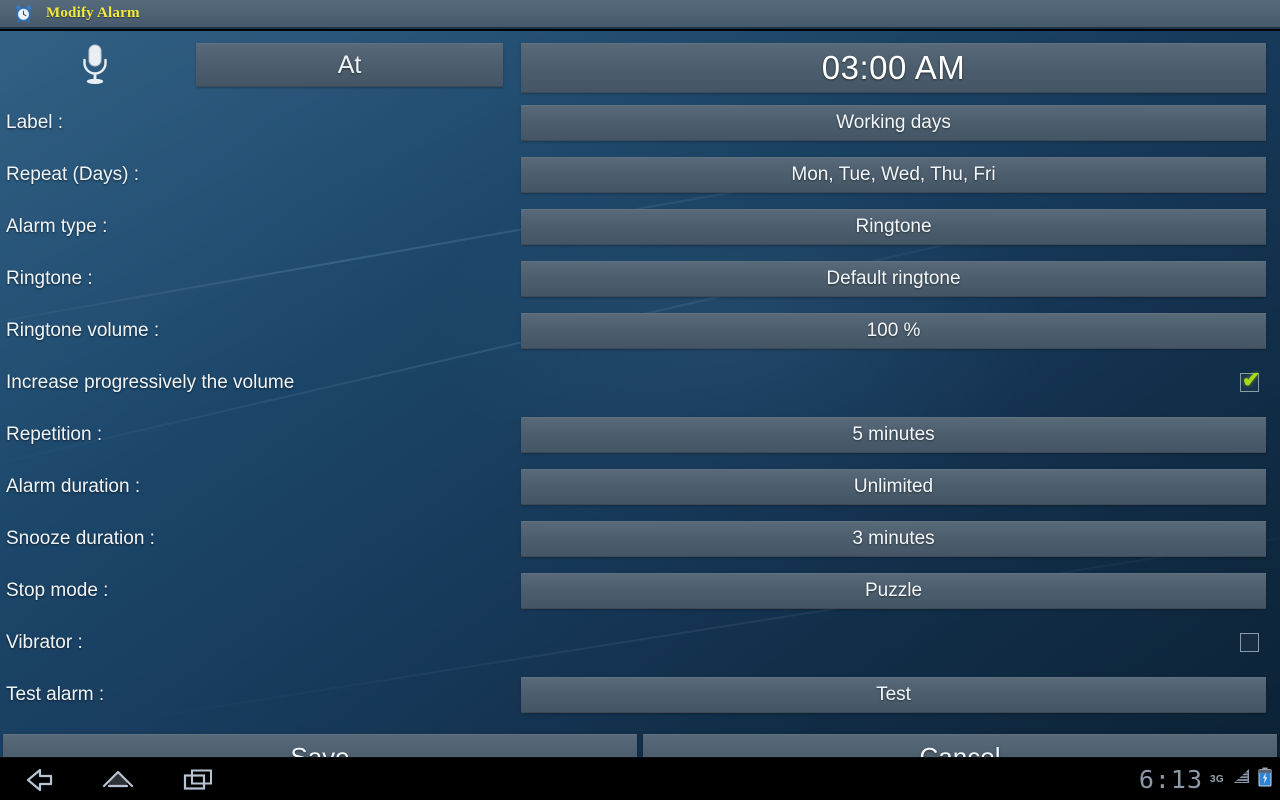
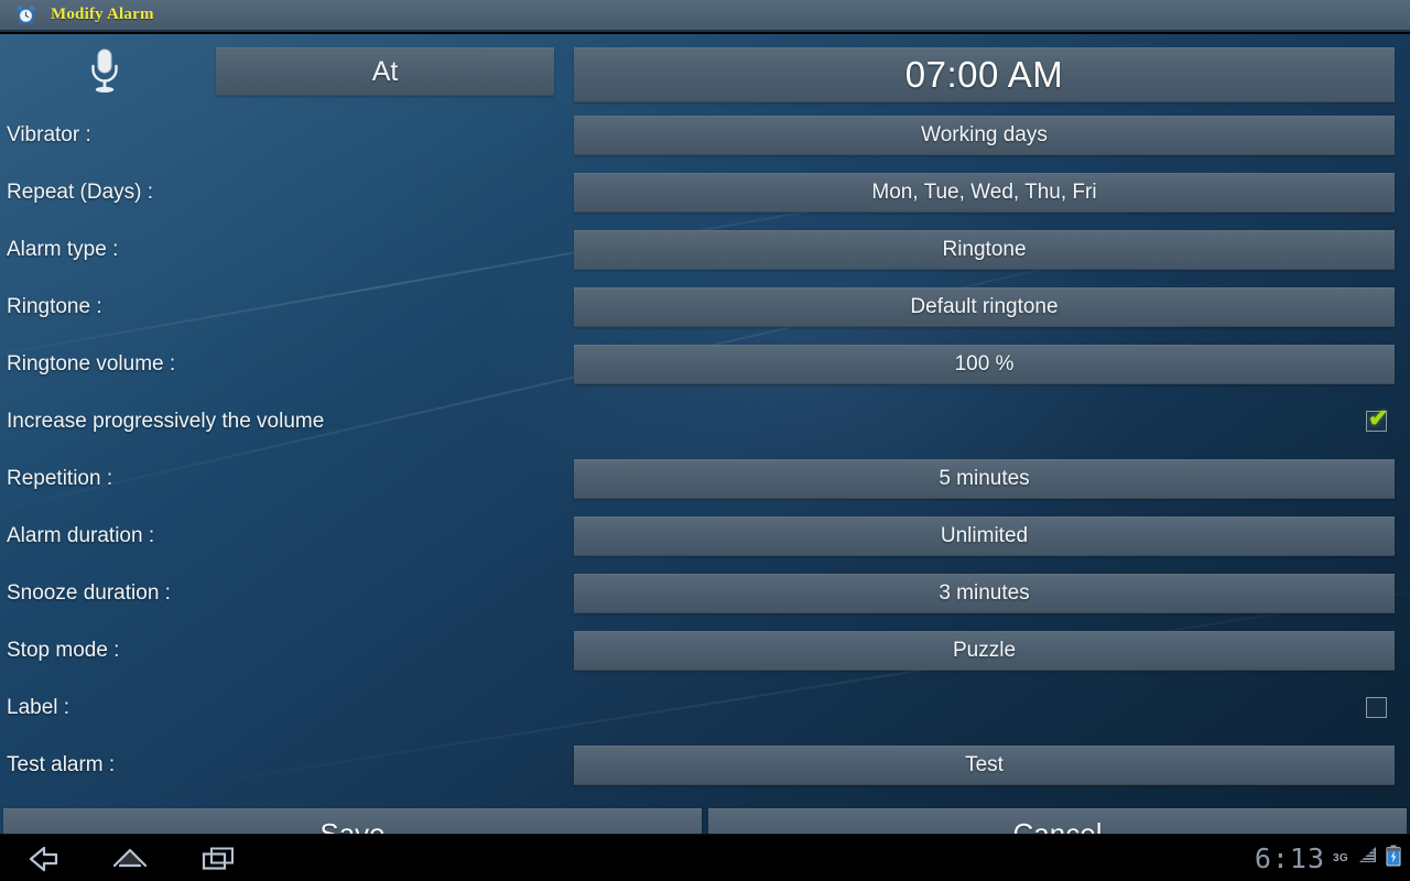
  Modify Alarm
  At
- 03:00 AM
+ 07:00 AM
- Label :
+ Vibrator :
  Working days
  Repeat (Days) :
  Mon, Tue, Wed, Thu, Fri
  Alarm type :
  Ringtone
  Ringtone :
  Default ringtone
  Ringtone volume :
  100 %
  Increase progressively the volume
  ✔
  Repetition :
  5 minutes
  Alarm duration :
  Unlimited
  Snooze duration :
  3 minutes
  Stop mode :
  Puzzle
- Vibrator :
+ Label :
  Test alarm :
  Test
  6:13
  3G
